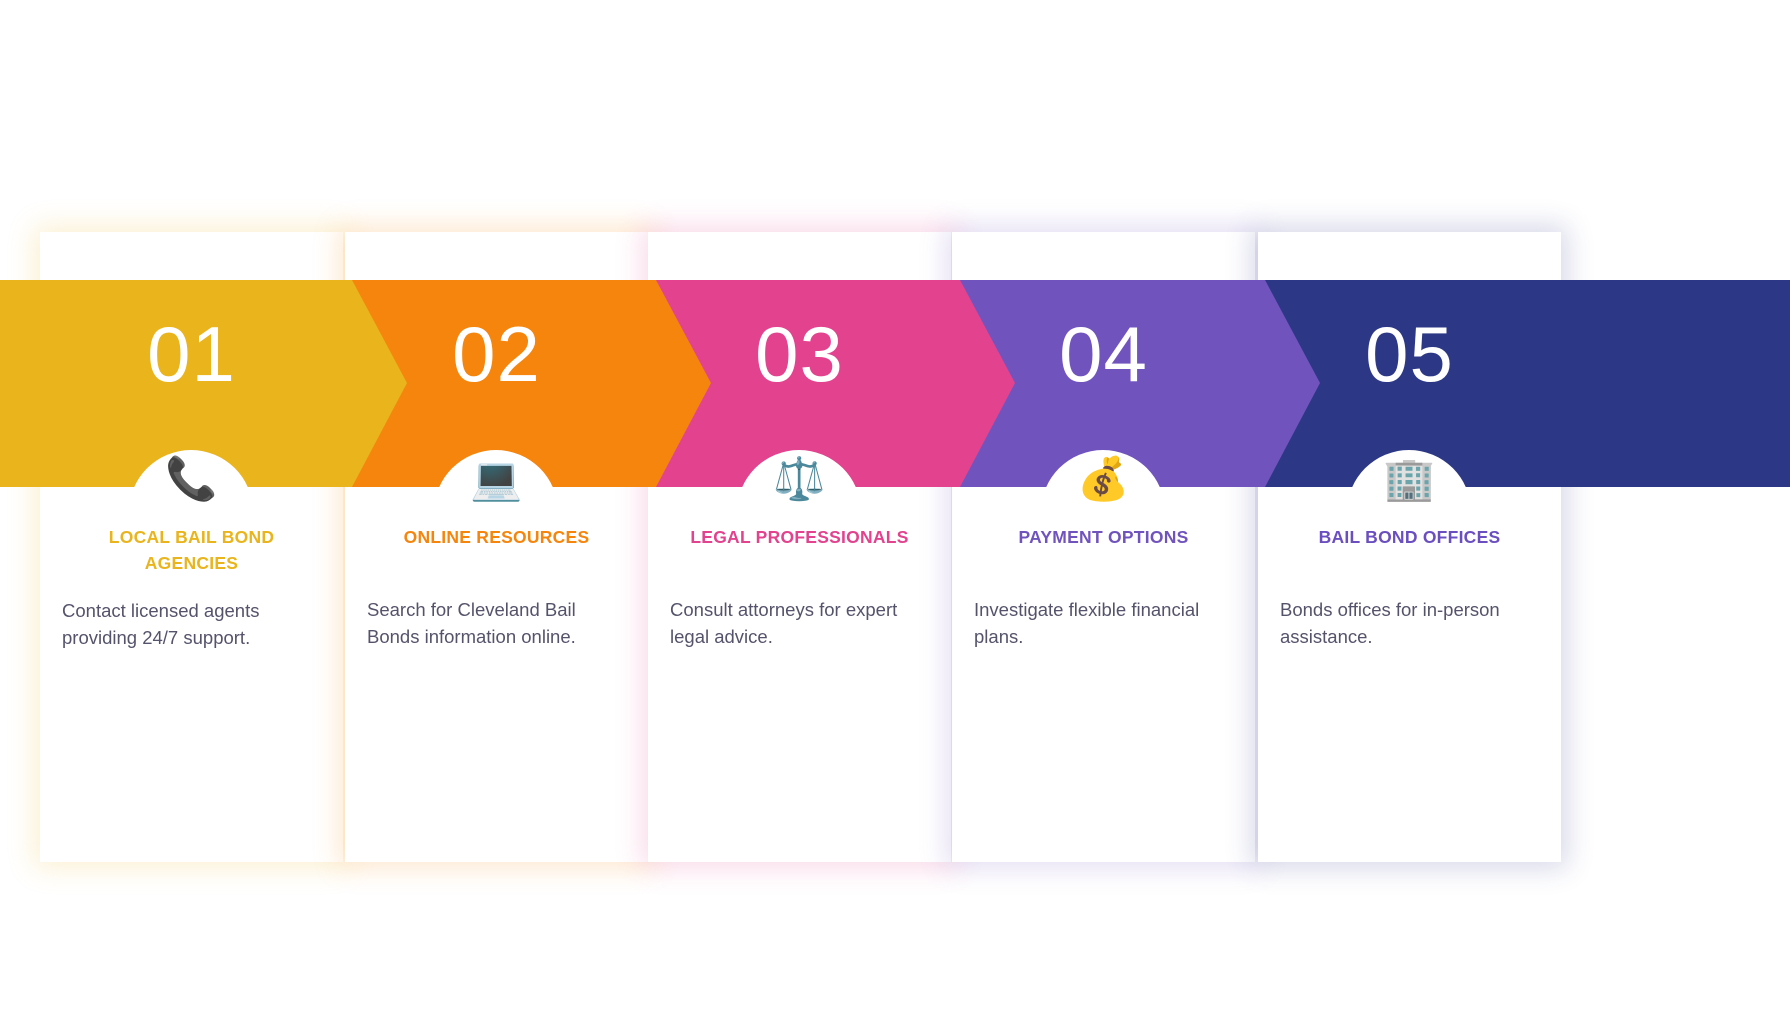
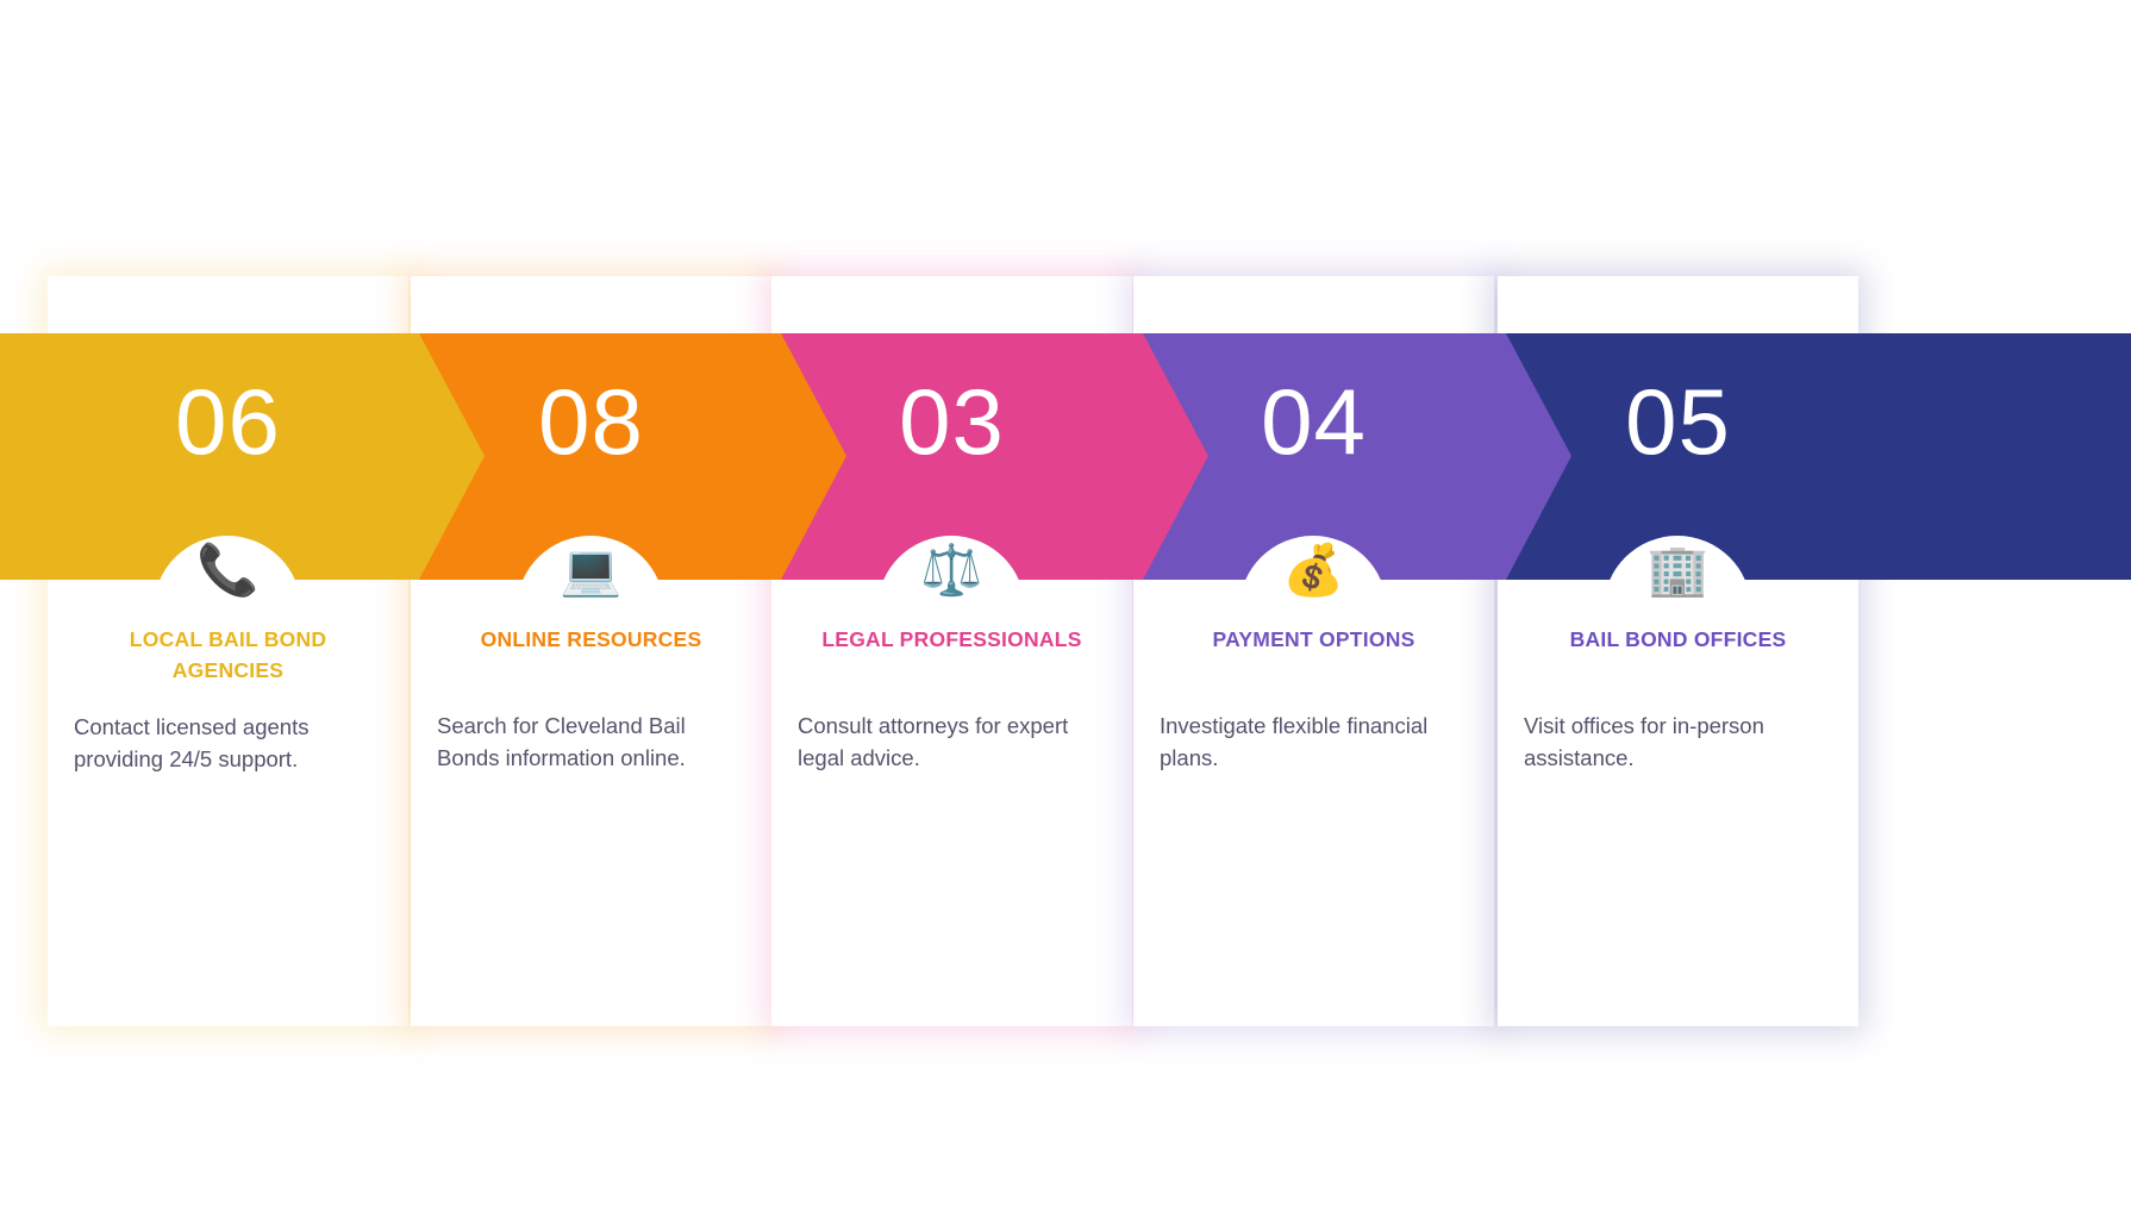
  LOCAL BAIL BOND AGENCIES
- Contact licensed agents providing 24/7 support.
+ Contact licensed agents providing 24/5 support.
  ONLINE RESOURCES
  Search for Cleveland Bail Bonds information online.
  LEGAL PROFESSIONALS
  Consult attorneys for expert legal advice.
  PAYMENT OPTIONS
  Investigate flexible financial plans.
  BAIL BOND OFFICES
- Bonds offices for in-person assistance.
+ Visit offices for in-person assistance.
- 01
+ 06
- 02
+ 08
  03
  04
  05
